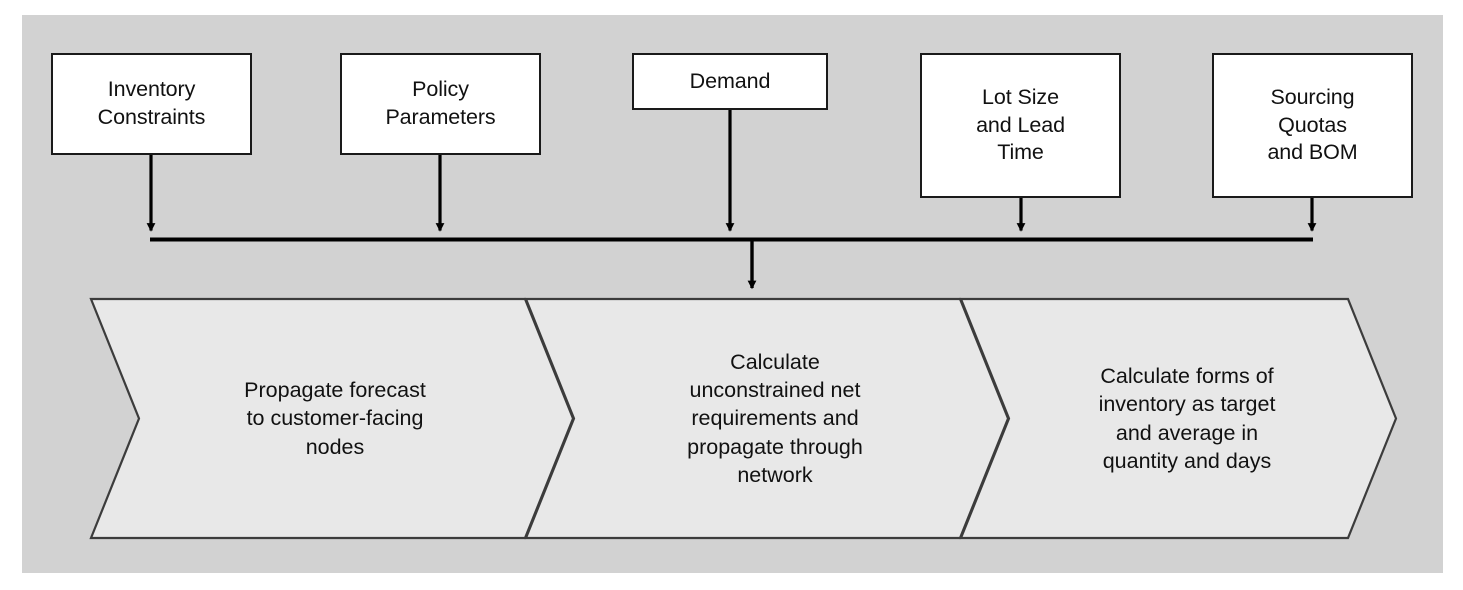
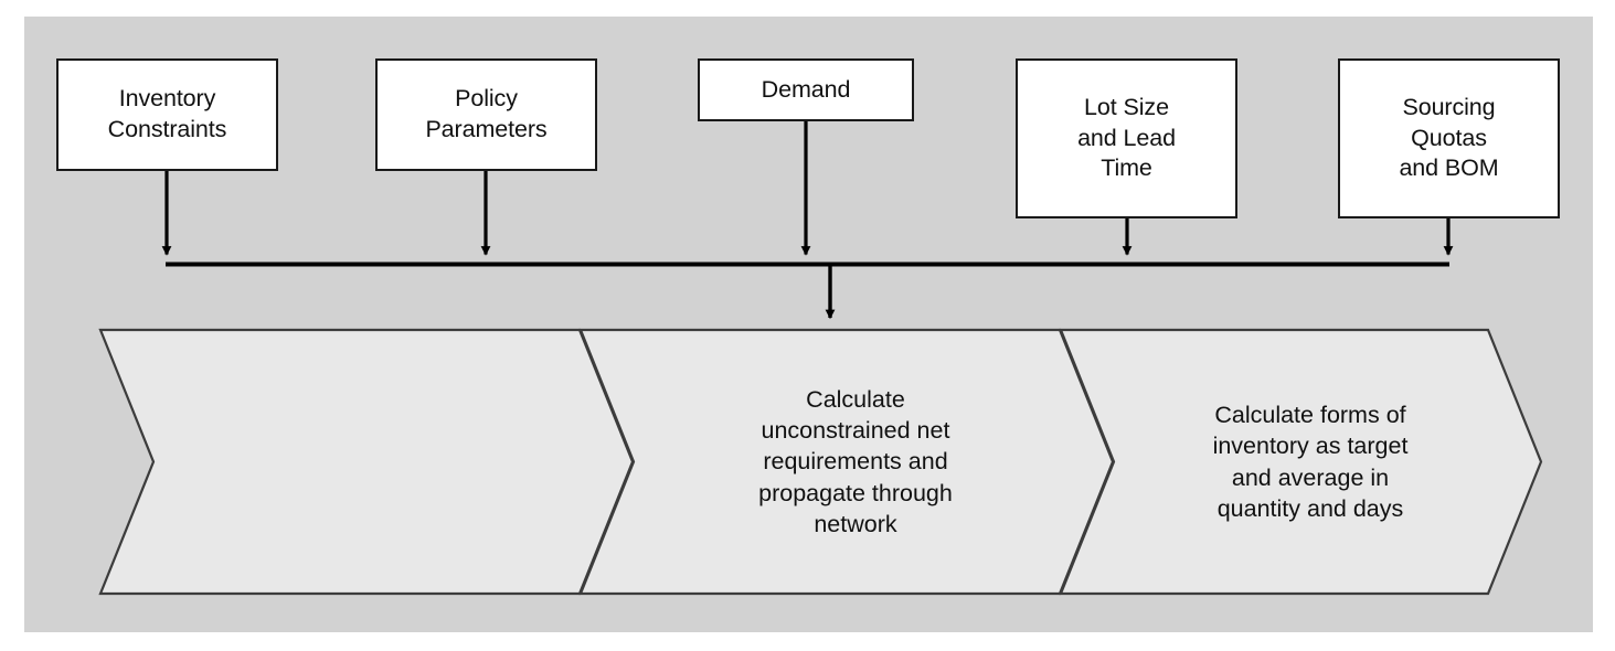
  Inventory
  Constraints
  Policy
  Parameters
  Demand
  Lot Size
  and Lead
  Time
  Sourcing
  Quotas
  and BOM
- Propagate forecast
- to customer-facing
- nodes
  Calculate
  unconstrained net
  requirements and
  propagate through
  network
  Calculate forms of
  inventory as target
  and average in
  quantity and days
